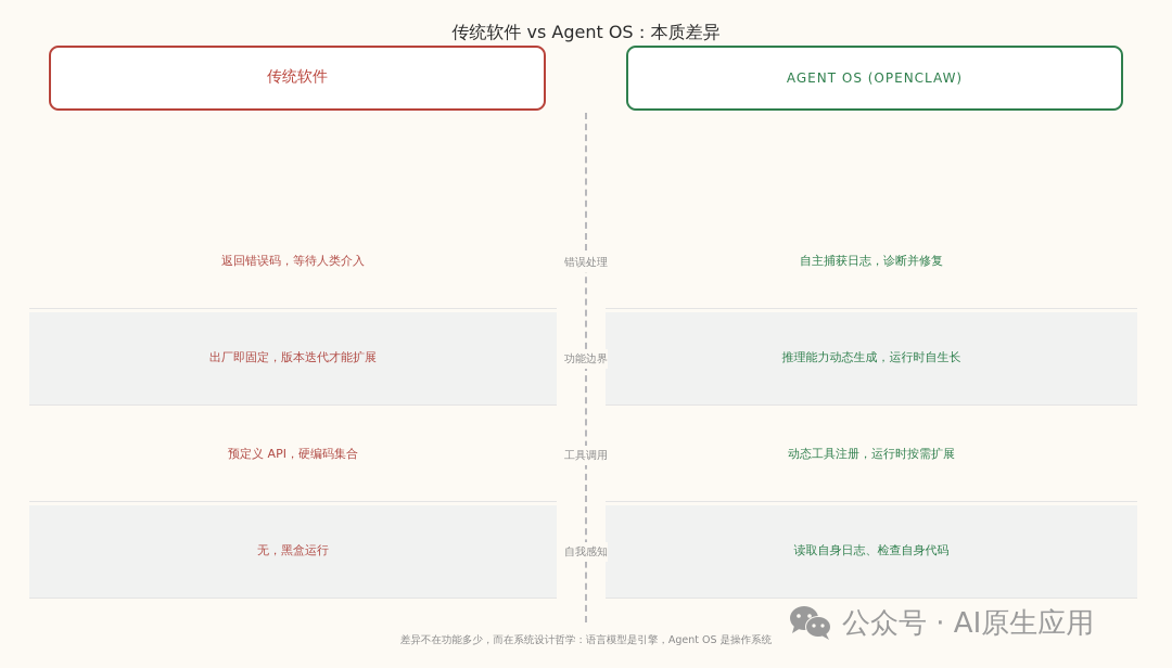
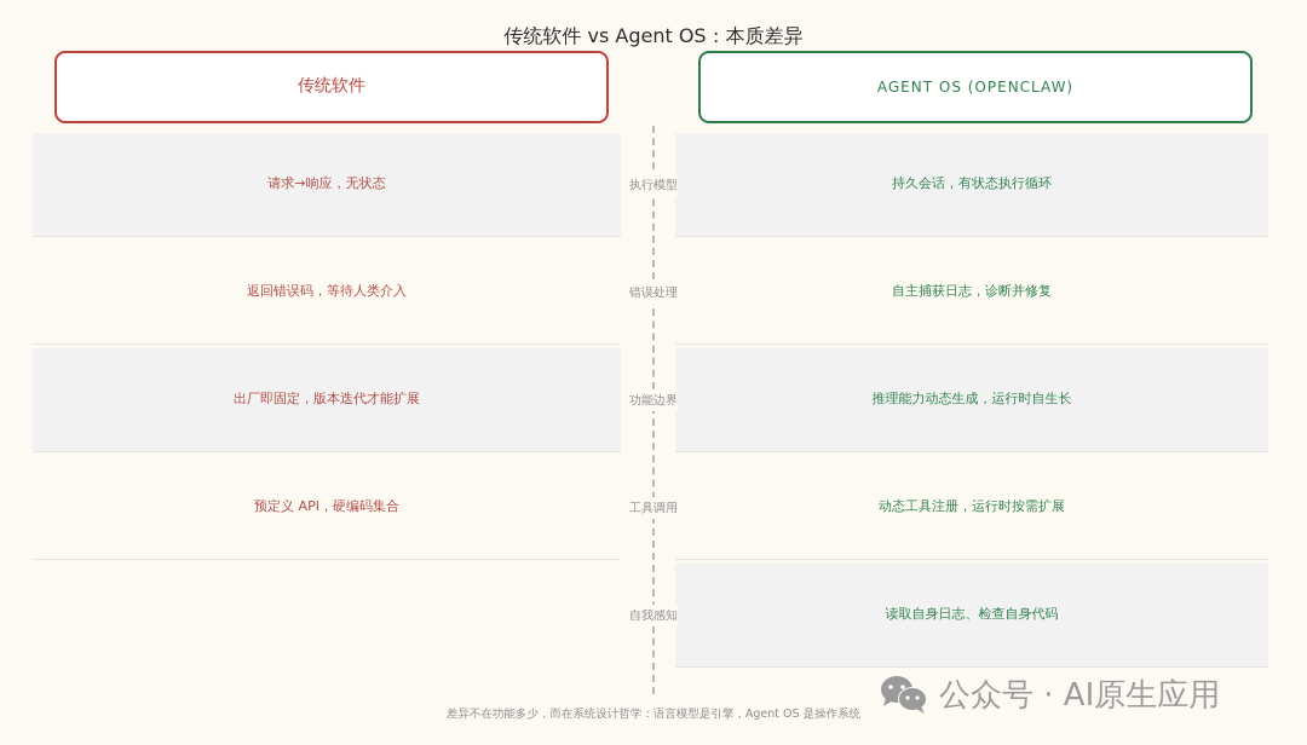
  传统软件 vs Agent OS：本质差异
  传统软件
  AGENT OS (OPENCLAW)
+ 请求→响应，无状态
+ 持久会话，有状态执行循环
+ 执行模型
  返回错误码，等待人类介入
  自主捕获日志，诊断并修复
  错误处理
  出厂即固定，版本迭代才能扩展
  推理能力动态生成，运行时自生长
  功能边界
  预定义 API，硬编码集合
  动态工具注册，运行时按需扩展
  工具调用
- 无，黑盒运行
  读取自身日志、检查自身代码
  自我感知
  差异不在功能多少，而在系统设计哲学：语言模型是引擎，Agent OS 是操作系统
  公众号 · AI原生应用
